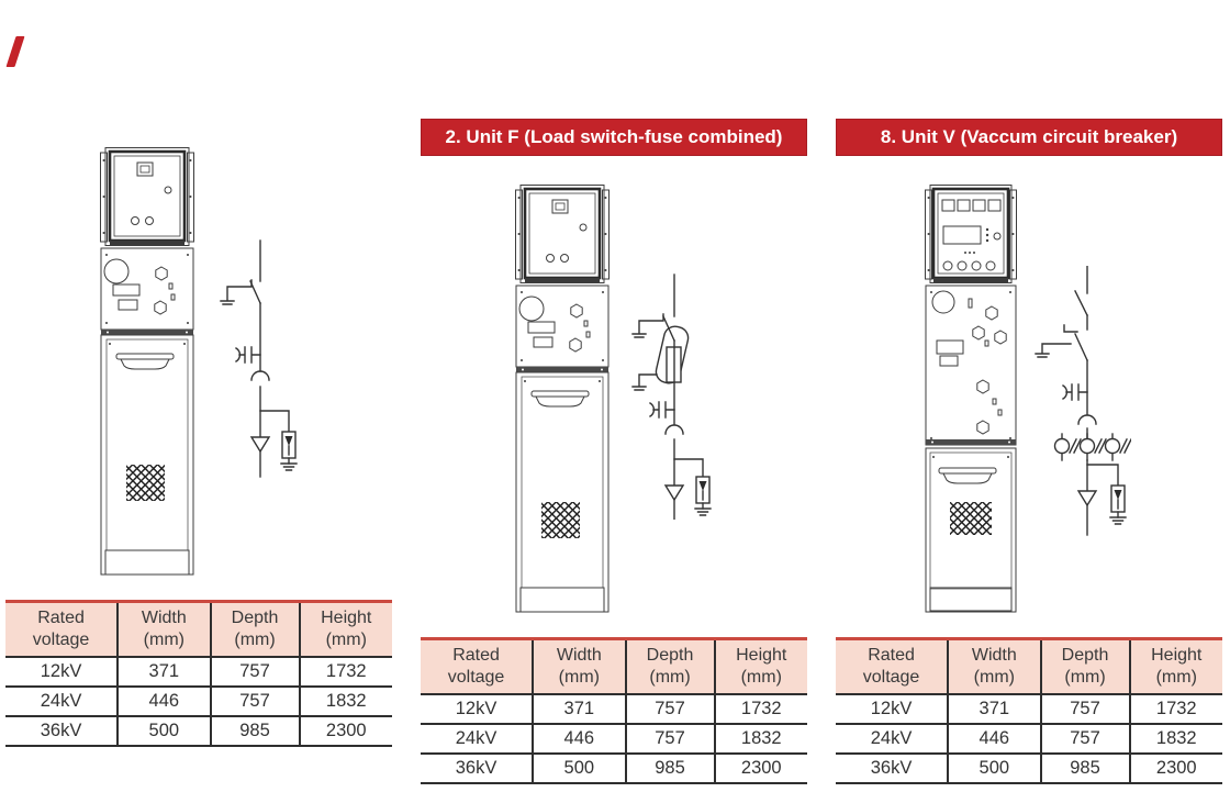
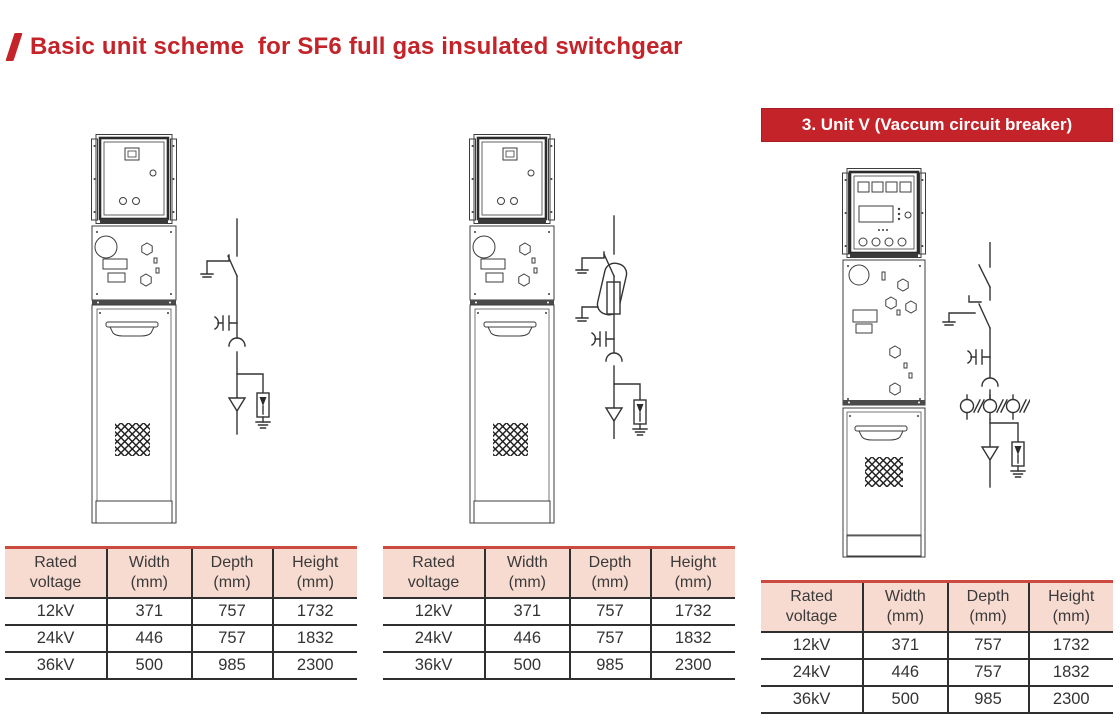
+ Basic unit scheme for SF6 full gas insulated switchgear
  Ratedvoltage	Width(mm)	Depth(mm)	Height(mm)
  12kV	371	757	1732
  24kV	446	757	1832
  36kV	500	985	2300
- 2. Unit F (Load switch-fuse combined)
  Ratedvoltage	Width(mm)	Depth(mm)	Height(mm)
  12kV	371	757	1732
  24kV	446	757	1832
  36kV	500	985	2300
- 8. Unit V (Vaccum circuit breaker)
+ 3. Unit V (Vaccum circuit breaker)
  Ratedvoltage	Width(mm)	Depth(mm)	Height(mm)
  12kV	371	757	1732
  24kV	446	757	1832
  36kV	500	985	2300
